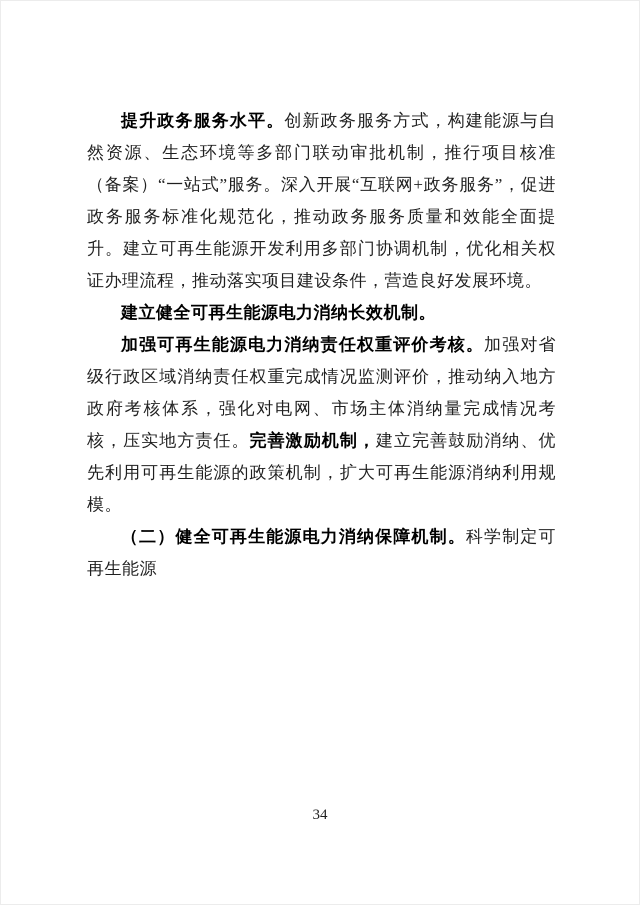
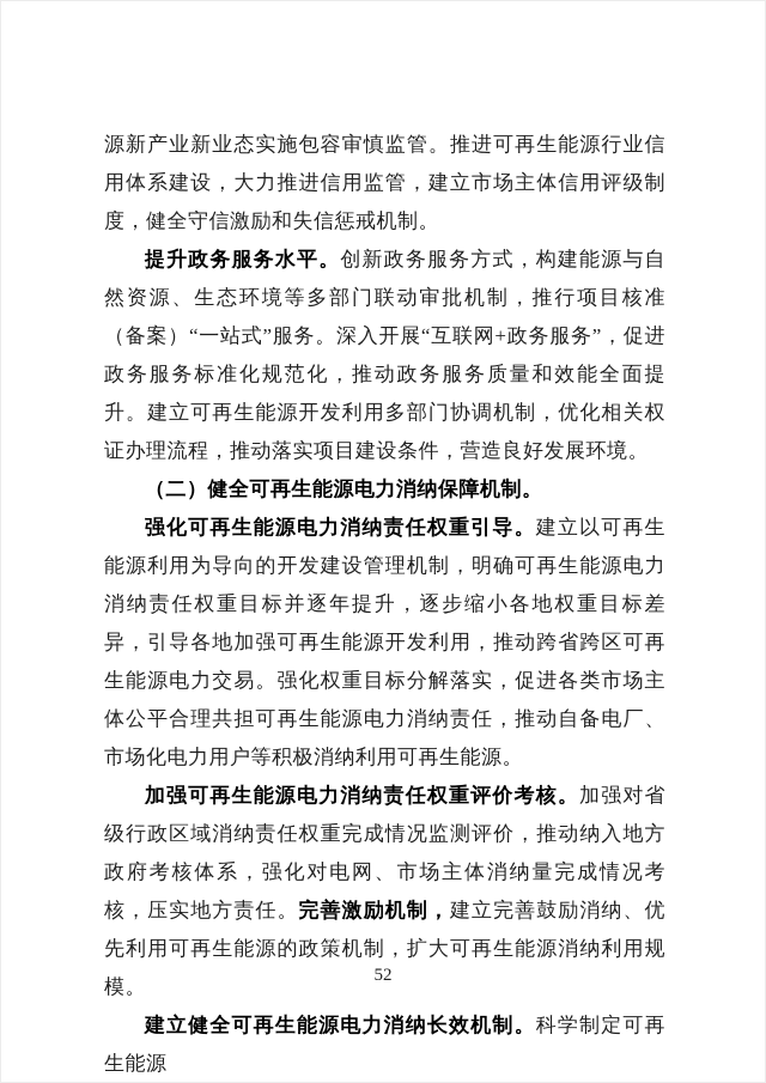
+ 源新产业新业态实施包容审慎监管。推进可再生能源行业信用体系建设，大力推进信用监管，建立市场主体信用评级制度，健全守信激励和失信惩戒机制。
  提升政务服务水平。创新政务服务方式，构建能源与自然资源、生态环境等多部门联动审批机制，推行项目核准（备案）“一站式”服务。深入开展“互联网+政务服务”，促进政务服务标准化规范化，推动政务服务质量和效能全面提升。建立可再生能源开发利用多部门协调机制，优化相关权证办理流程，推动落实项目建设条件，营造良好发展环境。
- 建立健全可再生能源电力消纳长效机制。
+ （二）健全可再生能源电力消纳保障机制。
+ 强化可再生能源电力消纳责任权重引导。建立以可再生能源利用为导向的开发建设管理机制，明确可再生能源电力消纳责任权重目标并逐年提升，逐步缩小各地权重目标差异，引导各地加强可再生能源开发利用，推动跨省跨区可再生能源电力交易。强化权重目标分解落实，促进各类市场主体公平合理共担可再生能源电力消纳责任，推动自备电厂、市场化电力用户等积极消纳利用可再生能源。
  加强可再生能源电力消纳责任权重评价考核。加强对省级行政区域消纳责任权重完成情况监测评价，推动纳入地方政府考核体系，强化对电网、市场主体消纳量完成情况考核，压实地方责任。完善激励机制，建立完善鼓励消纳、优先利用可再生能源的政策机制，扩大可再生能源消纳利用规模。
- （二）健全可再生能源电力消纳保障机制。科学制定可再生能源
+ 建立健全可再生能源电力消纳长效机制。科学制定可再生能源
- 34
+ 52
